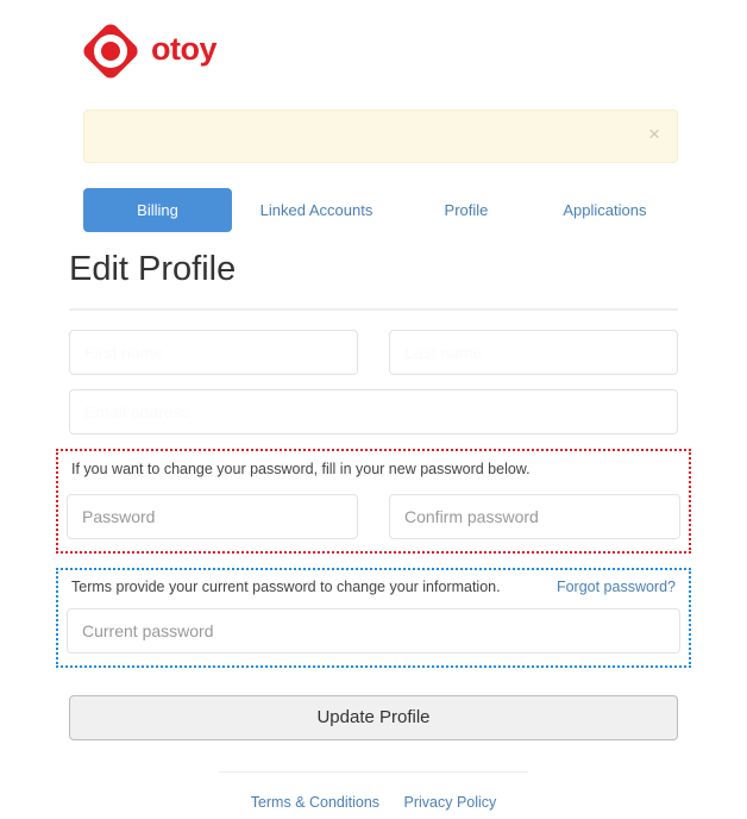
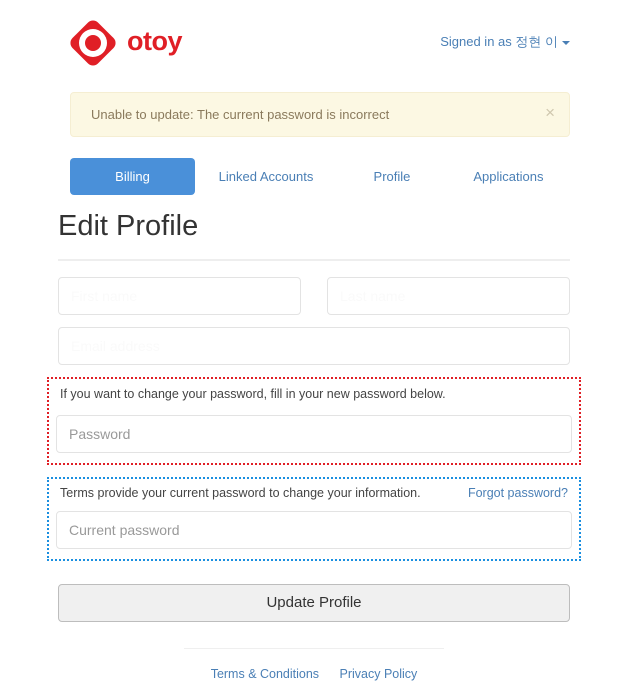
  otoy
+ Signed in as 정현 이
+ Unable to update: The current password is incorrect
  ×
  Billing
  Linked Accounts
  Profile
  Applications
  Edit Profile
  If you want to change your password, fill in your new password below.
  Password
- Confirm password
  Terms provide your current password to change your information.
  Forgot password?
  Current password
  Update Profile
  Terms & Conditions Privacy Policy
